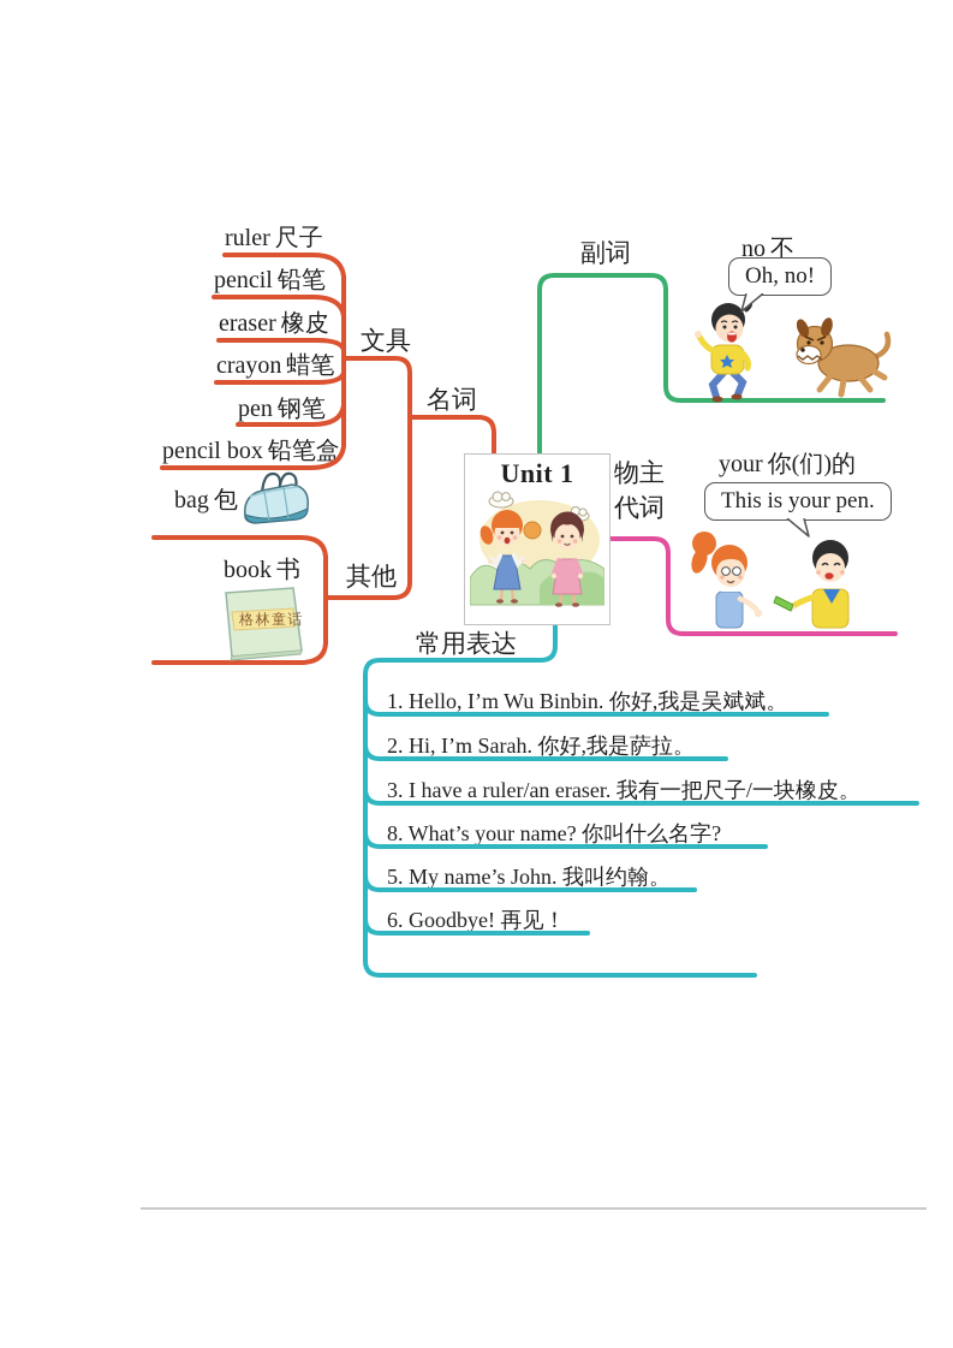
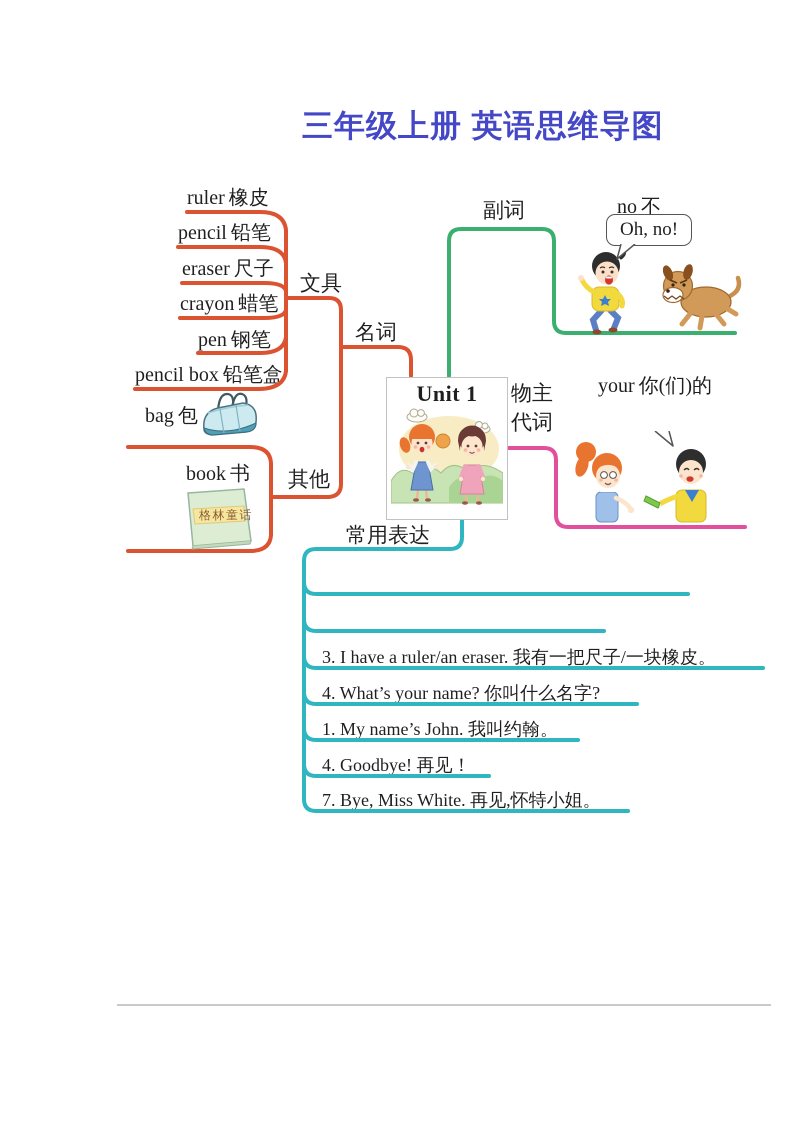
+ 三年级上册 英语思维导图
- ruler 尺子
+ ruler 橡皮
  pencil 铅笔
- eraser 橡皮
+ eraser 尺子
  crayon 蜡笔
  pen 钢笔
  pencil box 铅笔盒
  文具
  名词
  其他
  副词
  物主
  代词
  常用表达
  bag 包
  book 书
  格林童话
  Unit 1
  no 不
  Oh, no!
  your 你(们)的
- This is your pen.
- 1. Hello, I’m Wu Binbin. 你好,我是吴斌斌。
- 2. Hi, I’m Sarah. 你好,我是萨拉。
  3. I have a ruler/an eraser. 我有一把尺子/一块橡皮。
- 8. What’s your name? 你叫什么名字?
+ 4. What’s your name? 你叫什么名字?
- 5. My name’s John. 我叫约翰。
+ 1. My name’s John. 我叫约翰。
- 6. Goodbye! 再见！
+ 4. Goodbye! 再见！
+ 7. Bye, Miss White. 再见,怀特小姐。
